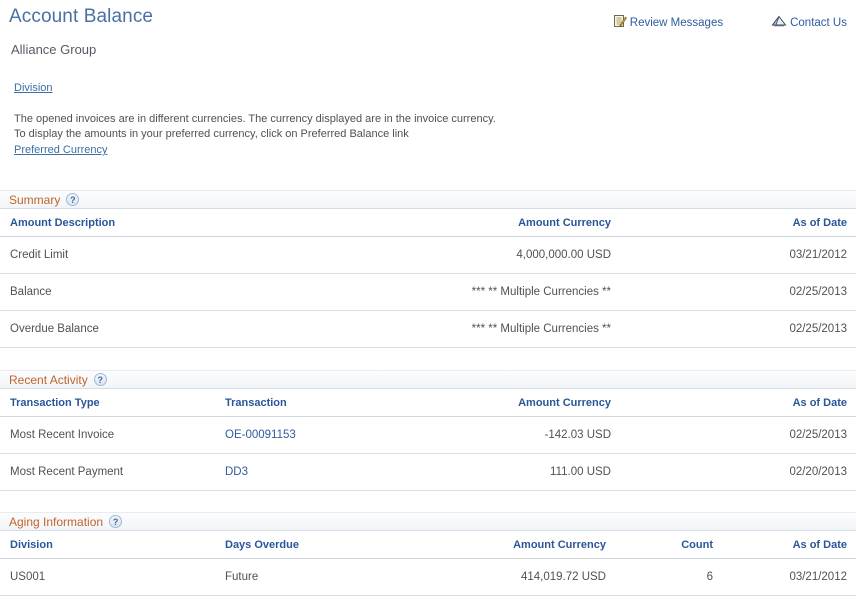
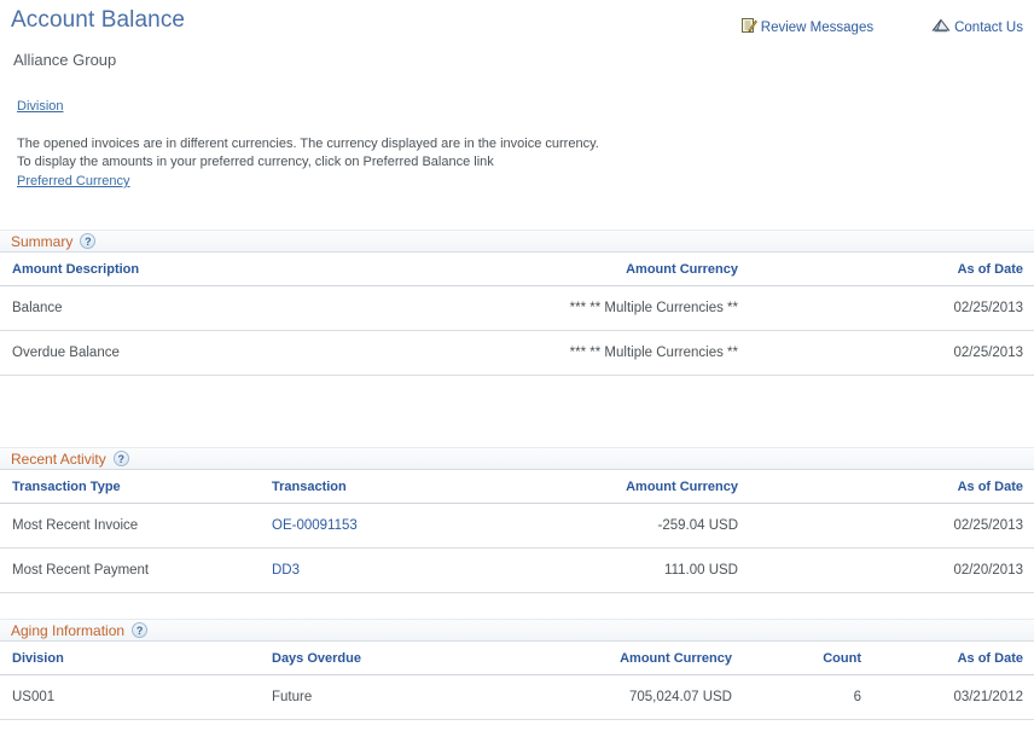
  Account Balance
  Review Messages
  Contact Us
  Alliance Group
  Division
  The opened invoices are in different currencies. The currency displayed are in the invoice currency.
  To display the amounts in your preferred currency, click on Preferred Balance link
  Preferred Currency
  Summary
  ?
  Amount Description	Amount Currency	As of Date
- Credit Limit	4,000,000.00 USD	03/21/2012
  Balance	*** ** Multiple Currencies **	02/25/2013
  Overdue Balance	*** ** Multiple Currencies **	02/25/2013
  Recent Activity
  ?
  Transaction Type	Transaction	Amount Currency	As of Date
- Most Recent Invoice	OE-00091153	-142.03 USD	02/25/2013
+ Most Recent Invoice	OE-00091153	-259.04 USD	02/25/2013
  Most Recent Payment	DD3	111.00 USD	02/20/2013
  Aging Information
  ?
  Division	Days Overdue	Amount Currency	Count	As of Date
- US001	Future	414,019.72 USD	6	03/21/2012
+ US001	Future	705,024.07 USD	6	03/21/2012
